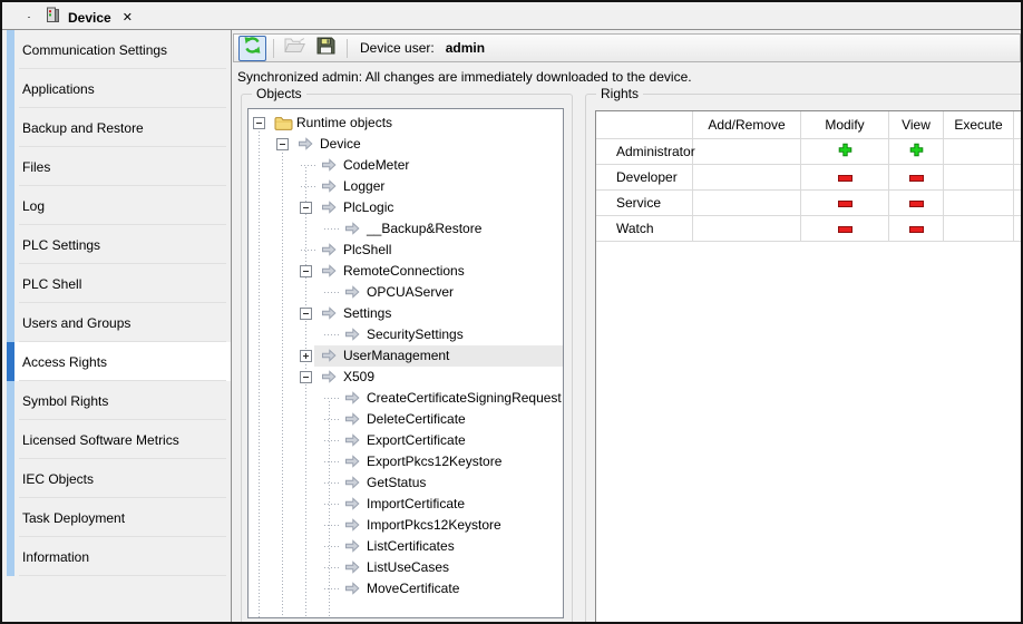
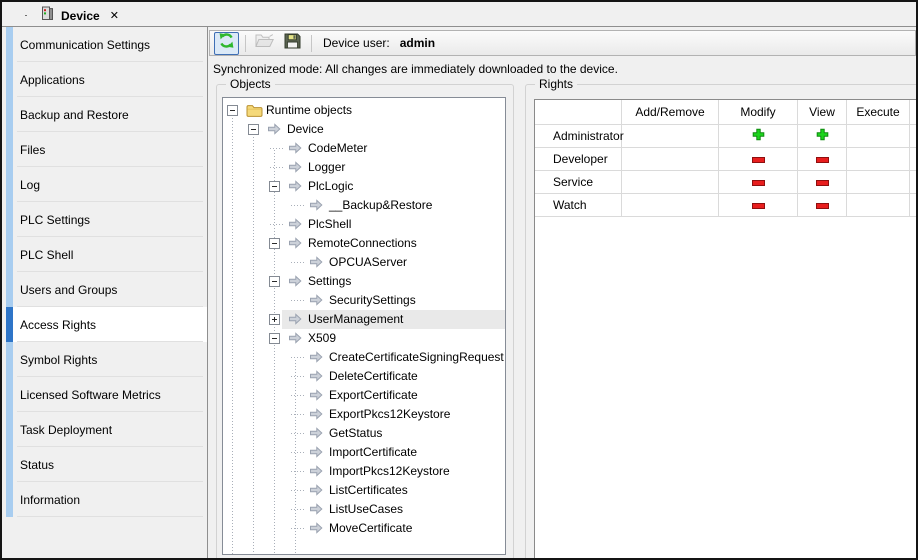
  Device
  ✕
  Communication Settings
  Applications
  Backup and Restore
  Files
  Log
  PLC Settings
  PLC Shell
  Users and Groups
  Access Rights
  Symbol Rights
  Licensed Software Metrics
- IEC Objects
  Task Deployment
+ Status
  Information
  Device user:
  admin
- Synchronized admin: All changes are immediately downloaded to the device.
+ Synchronized mode: All changes are immediately downloaded to the device.
  Objects
  Runtime objects
  Device
  CodeMeter
  Logger
  PlcLogic
  __Backup&Restore
  PlcShell
  RemoteConnections
  OPCUAServer
  Settings
  SecuritySettings
  UserManagement
  X509
  CreateCertificateSigningRequest
  DeleteCertificate
  ExportCertificate
  ExportPkcs12Keystore
  GetStatus
  ImportCertificate
  ImportPkcs12Keystore
  ListCertificates
  ListUseCases
  MoveCertificate
  Rights
  Add/Remove
  Modify
  View
  Execute
  Administrator
  Developer
  Service
  Watch
